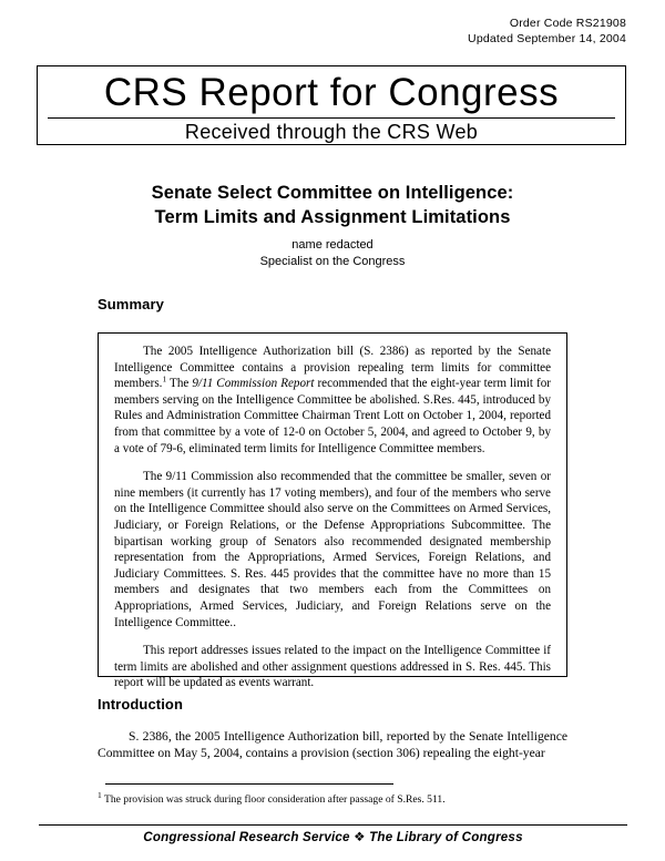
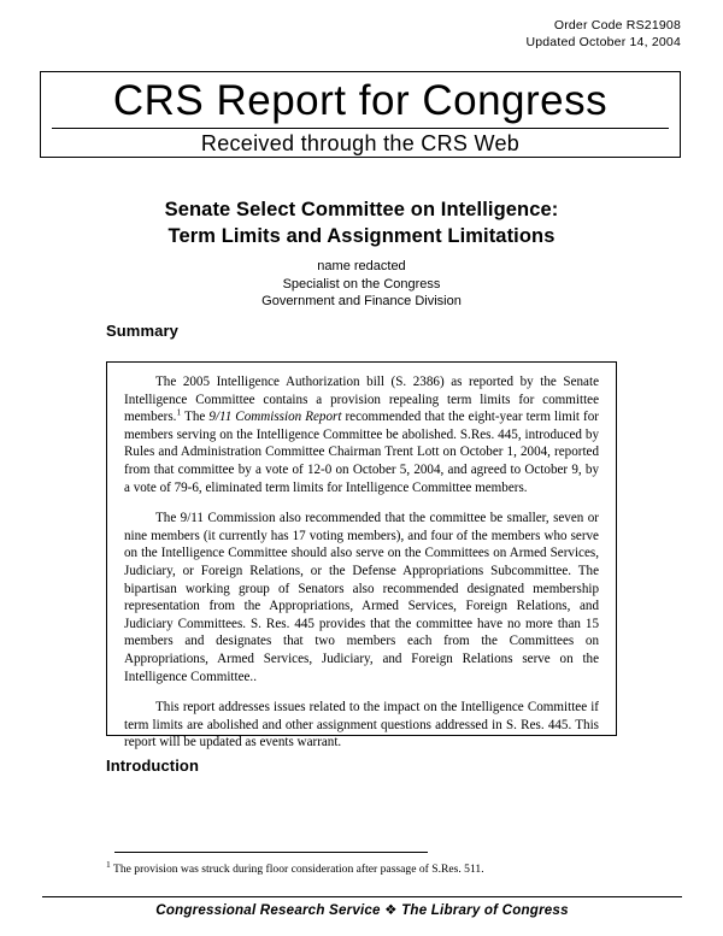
  Order Code RS21908
- Updated September 14, 2004
+ Updated October 14, 2004
  CRS Report for Congress
  Received through the CRS Web
  Senate Select Committee on Intelligence:
  Term Limits and Assignment Limitations
  name redacted
  Specialist on the Congress
+ Government and Finance Division
  Summary
  The 2005 Intelligence Authorization bill (S. 2386) as reported by the Senate Intelligence Committee contains a provision repealing term limits for committee members.1 The 9/11 Commission Report recommended that the eight-year term limit for members serving on the Intelligence Committee be abolished. S.Res. 445, introduced by Rules and Administration Committee Chairman Trent Lott on October 1, 2004, reported from that committee by a vote of 12-0 on October 5, 2004, and agreed to October 9, by a vote of 79-6, eliminated term limits for Intelligence Committee members.
  The 9/11 Commission also recommended that the committee be smaller, seven or nine members (it currently has 17 voting members), and four of the members who serve on the Intelligence Committee should also serve on the Committees on Armed Services, Judiciary, or Foreign Relations, or the Defense Appropriations Subcommittee. The bipartisan working group of Senators also recommended designated membership representation from the Appropriations, Armed Services, Foreign Relations, and Judiciary Committees. S. Res. 445 provides that the committee have no more than 15 members and designates that two members each from the Committees on Appropriations, Armed Services, Judiciary, and Foreign Relations serve on the Intelligence Committee..
  This report addresses issues related to the impact on the Intelligence Committee if term limits are abolished and other assignment questions addressed in S. Res. 445. This report will be updated as events warrant.
  Introduction
- S. 2386, the 2005 Intelligence Authorization bill, reported by the Senate Intelligence Committee on May 5, 2004, contains a provision (section 306) repealing the eight-year
  1 The provision was struck during floor consideration after passage of S.Res. 511.
  Congressional Research Service ❖ The Library of Congress
